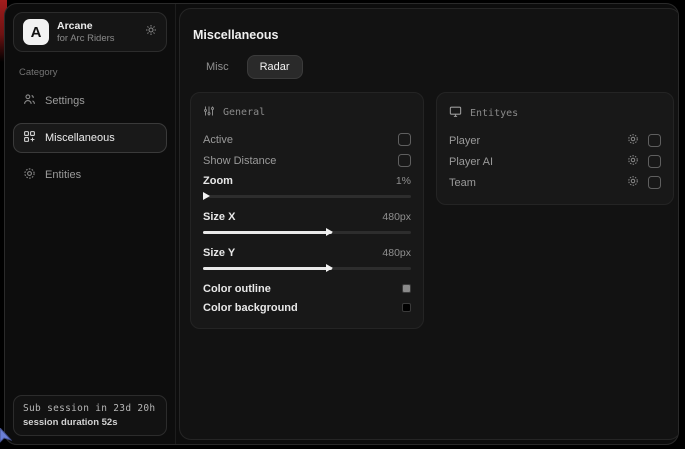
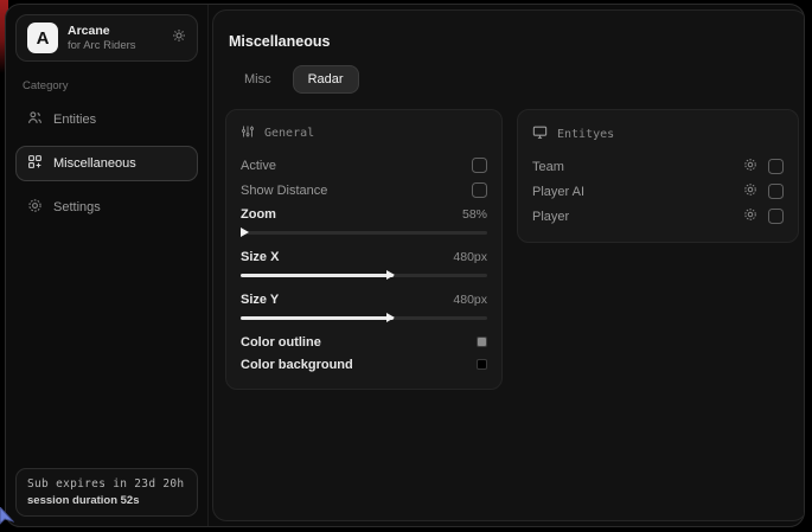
  A
  Arcane
  for Arc Riders
  Category
- Settings
+ Entities
  Miscellaneous
- Entities
+ Settings
- Sub session in 23d 20h
+ Sub expires in 23d 20h
  session duration 52s
  Miscellaneous
  Misc
  Radar
  General
  Active
  Show Distance
  Zoom
- 1%
+ 58%
  Size X
  480px
  Size Y
  480px
  Color outline
  Color background
  Entityes
- Player
+ Team
  Player AI
- Team
+ Player
